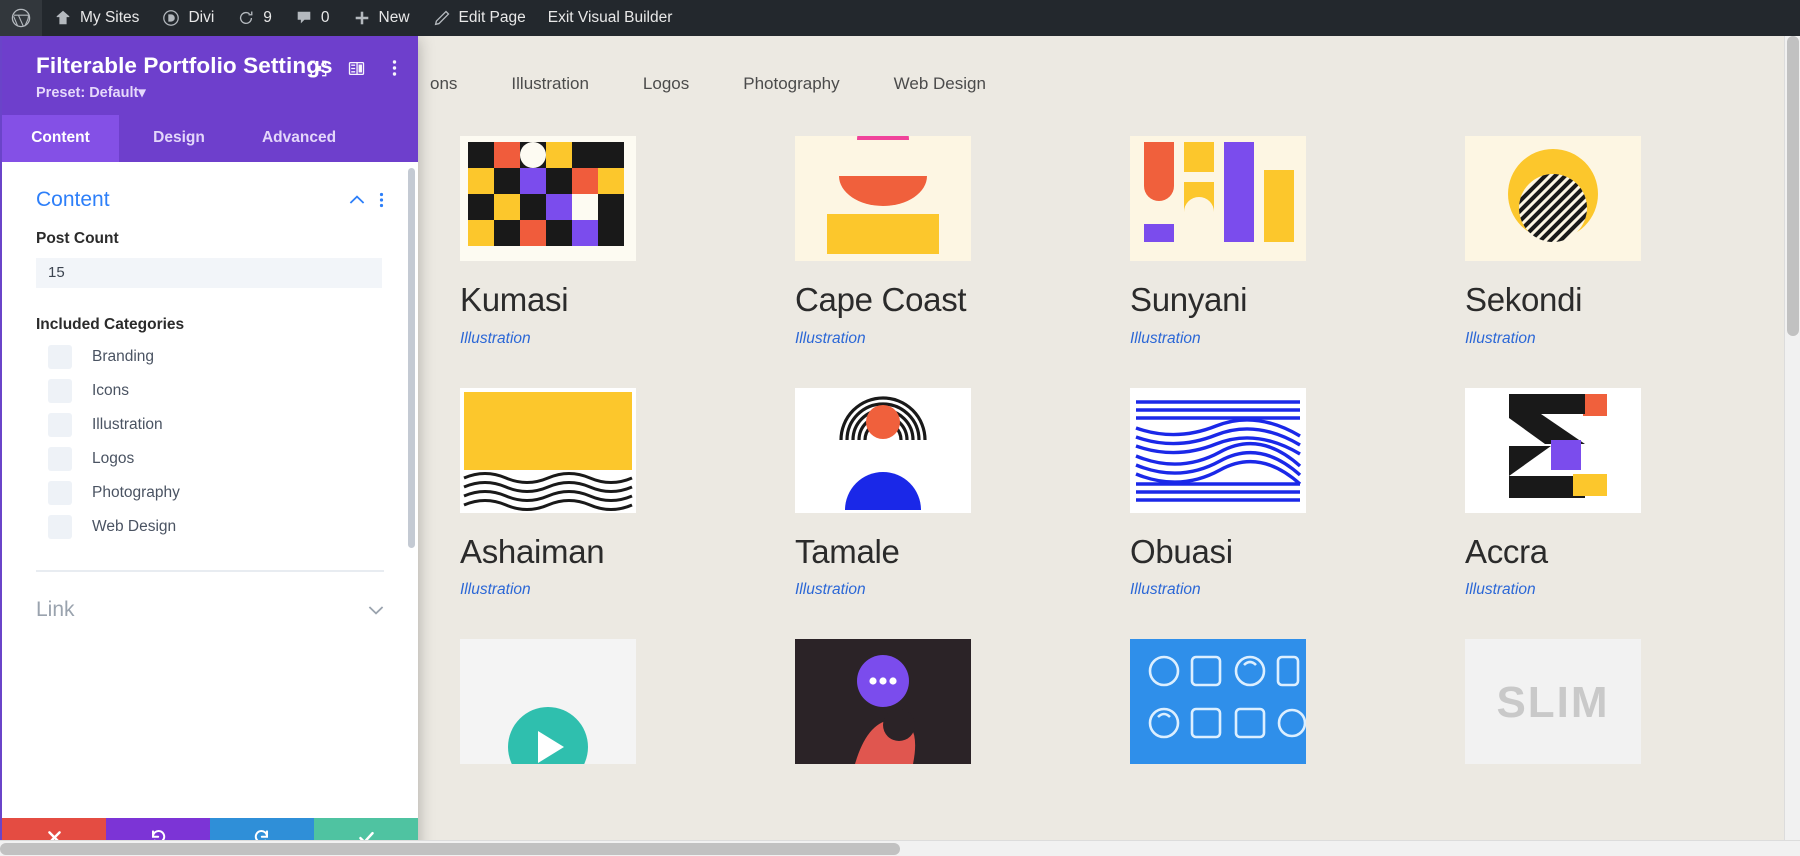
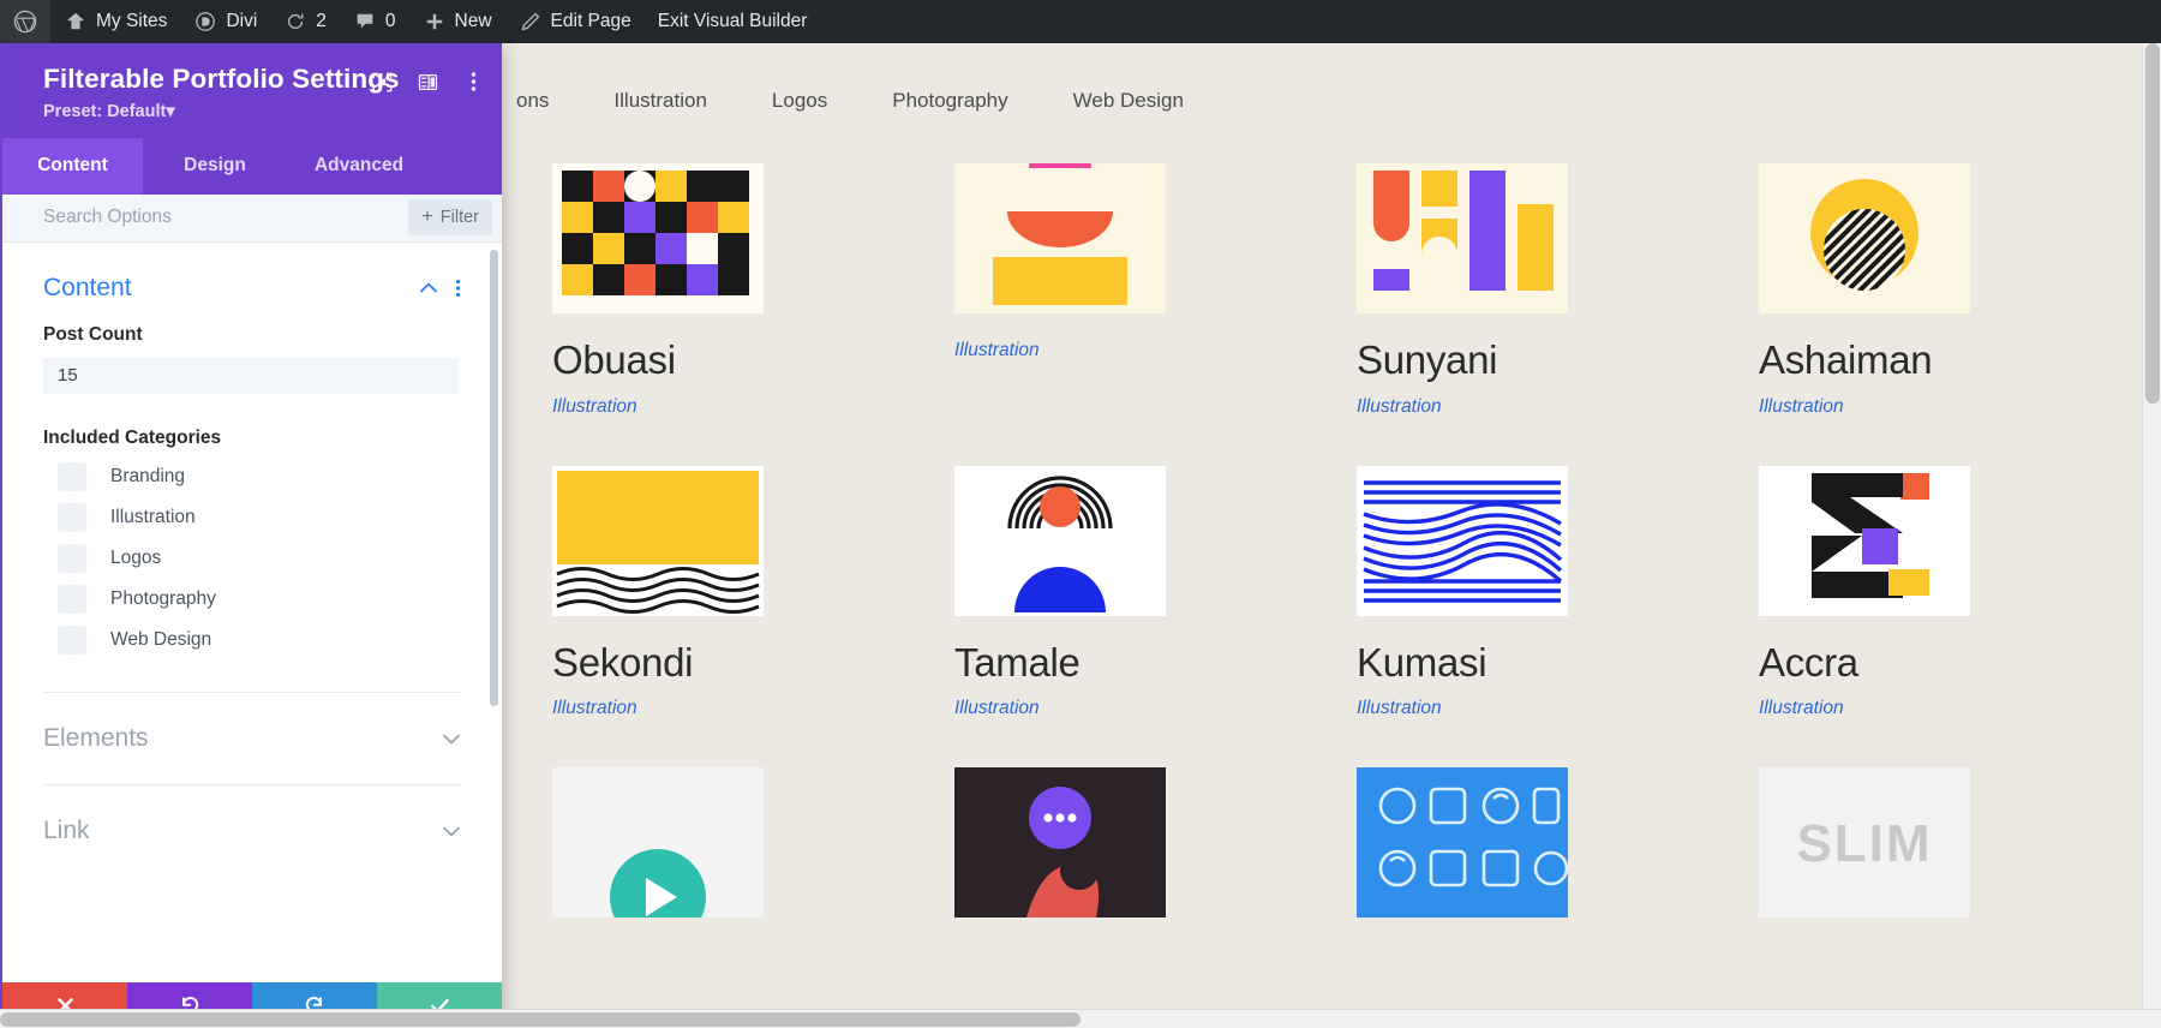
  My Sites
  Divi
- 9
+ 2
  0
  New
  Edit Page
  Exit Visual Builder
  ons
  Illustration
  Logos
  Photography
  Web Design
- Kumasi
+ Obuasi
  Illustration
- Cape Coast
  Illustration
  Sunyani
  Illustration
- Sekondi
+ Ashaiman
  Illustration
- Ashaiman
+ Sekondi
  Illustration
  Tamale
  Illustration
- Obuasi
+ Kumasi
  Illustration
  Accra
  Illustration
  SLIM
  Filterable Portfolio Settings
  Preset: Default▾
  Content
  Design
  Advanced
+ Search Options
+ +
+ Filter
  Content
  Post Count
  15
  Included Categories
  Branding
- Icons
  Illustration
  Logos
  Photography
  Web Design
+ Elements
  Link
